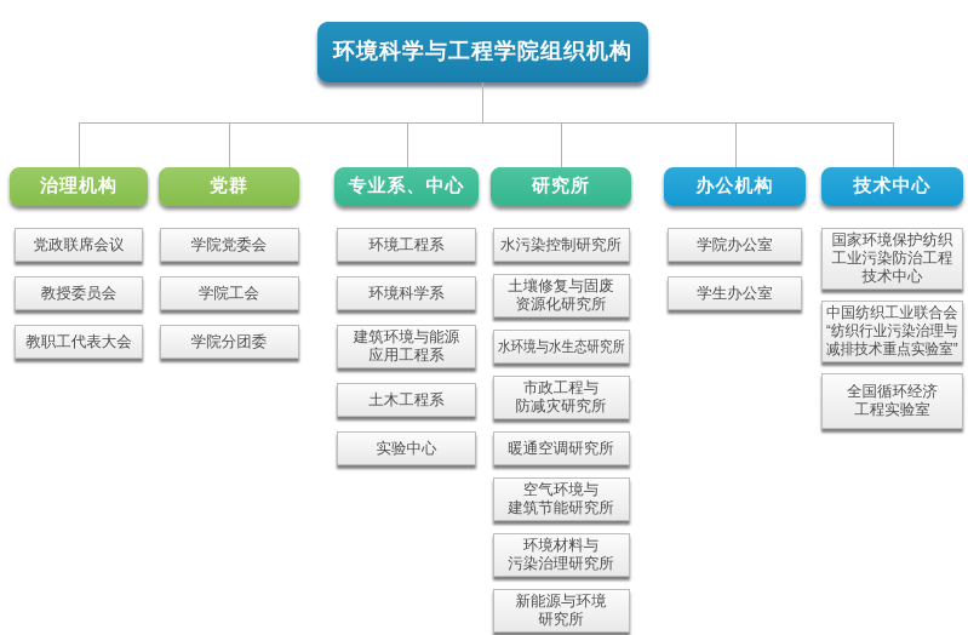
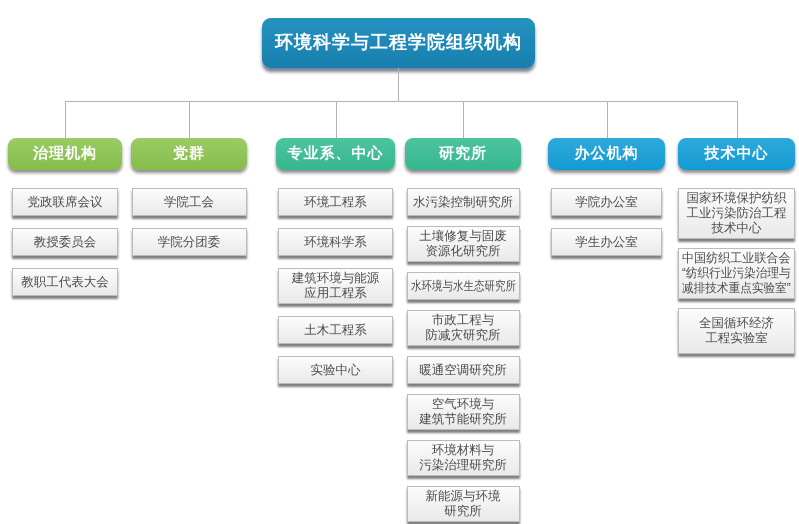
  环境科学与工程学院组织机构
  治理机构
  党政联席会议
  教授委员会
  教职工代表大会
  党群
- 学院党委会
  学院工会
  学院分团委
  专业系、中心
  环境工程系
  环境科学系
  建筑环境与能源
  应用工程系
  土木工程系
  实验中心
  研究所
  水污染控制研究所
  土壤修复与固废
  资源化研究所
  水环境与水生态研究所
  市政工程与
  防减灾研究所
  暖通空调研究所
  空气环境与
  建筑节能研究所
  环境材料与
  污染治理研究所
  新能源与环境
  研究所
  办公机构
  学院办公室
  学生办公室
  技术中心
  国家环境保护纺织
  工业污染防治工程
  技术中心
  中国纺织工业联合会
  “纺织行业污染治理与
  减排技术重点实验室”
  全国循环经济
  工程实验室
